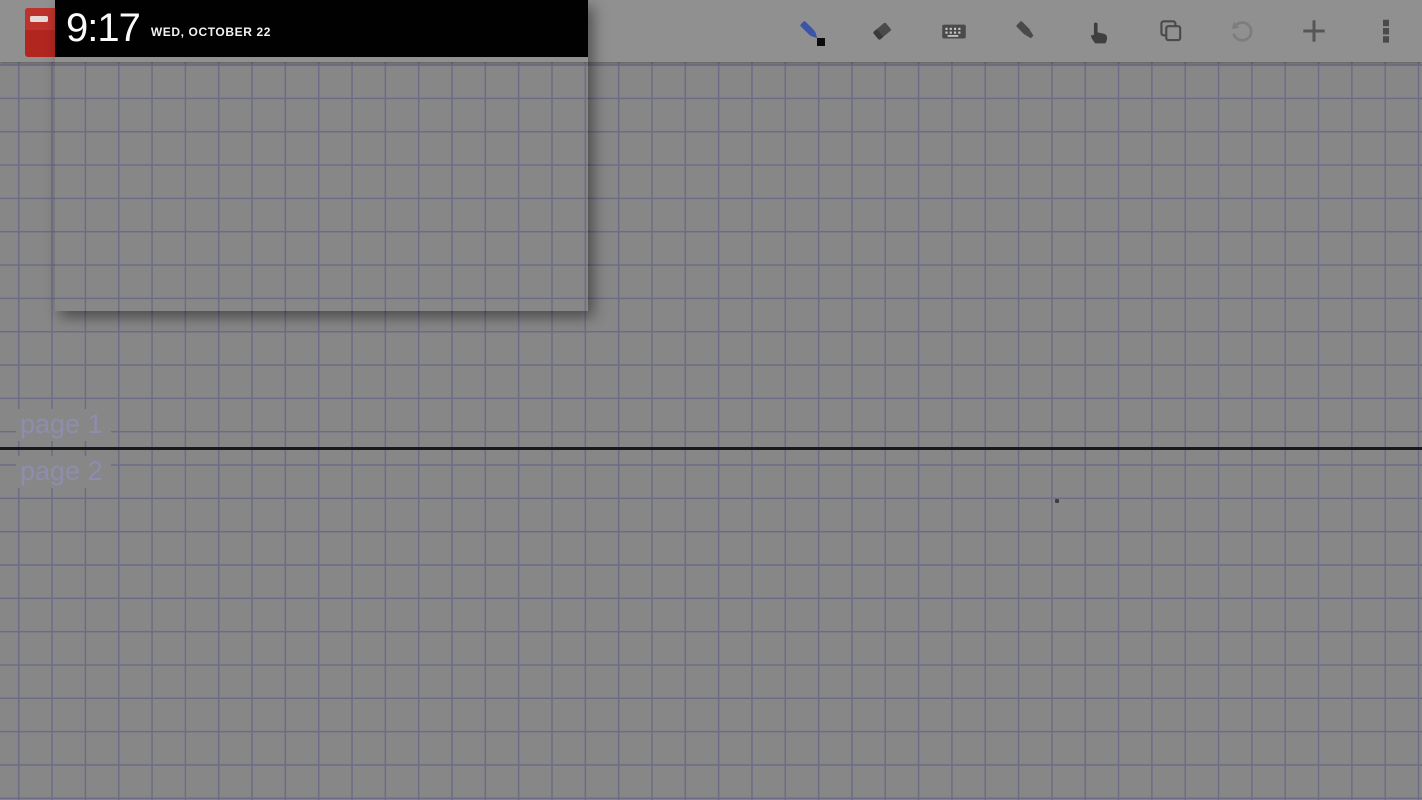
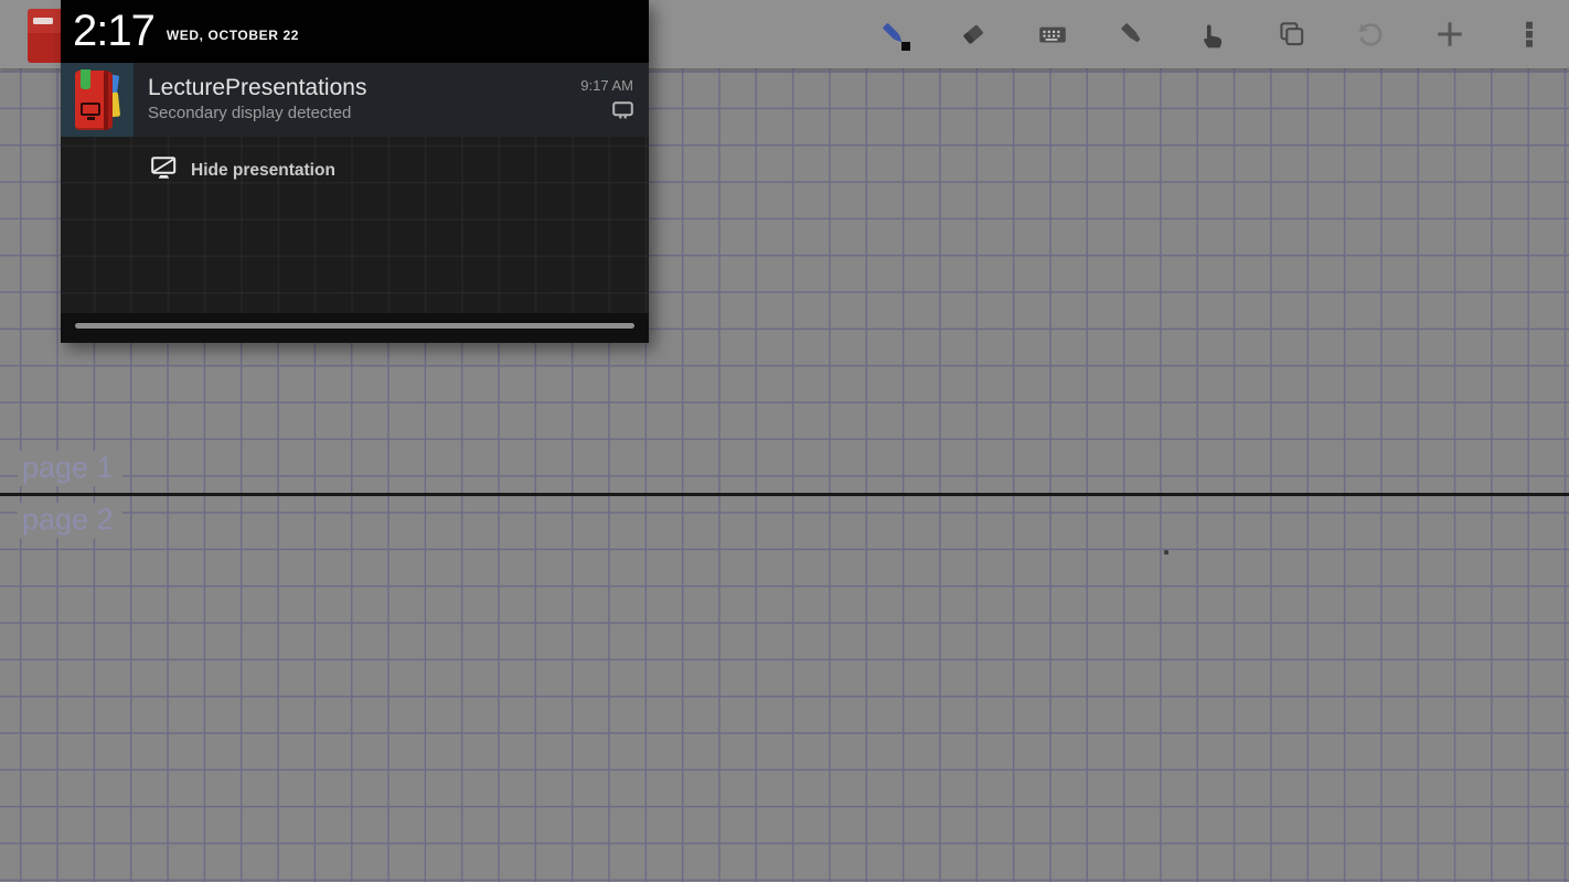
  page 1
  page 2
- 9:17
+ 2:17
  WED, OCTOBER 22
+ LecturePresentations
+ Secondary display detected
+ 9:17 AM
+ Hide presentation
